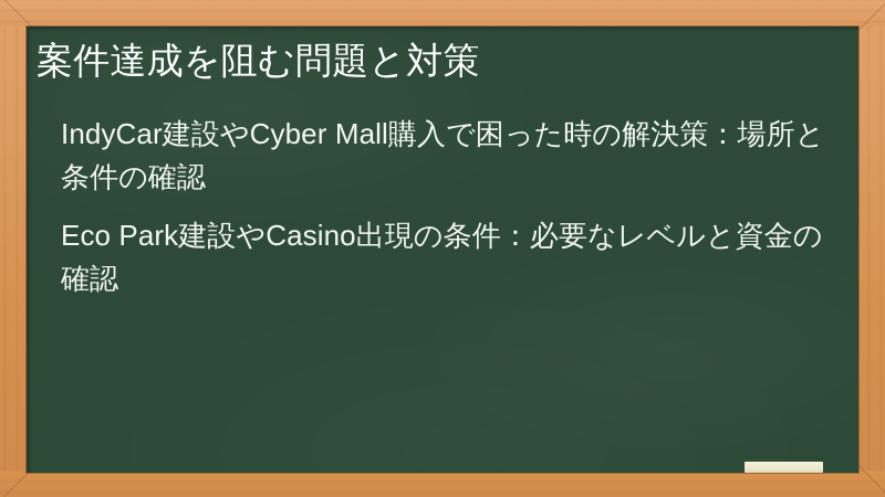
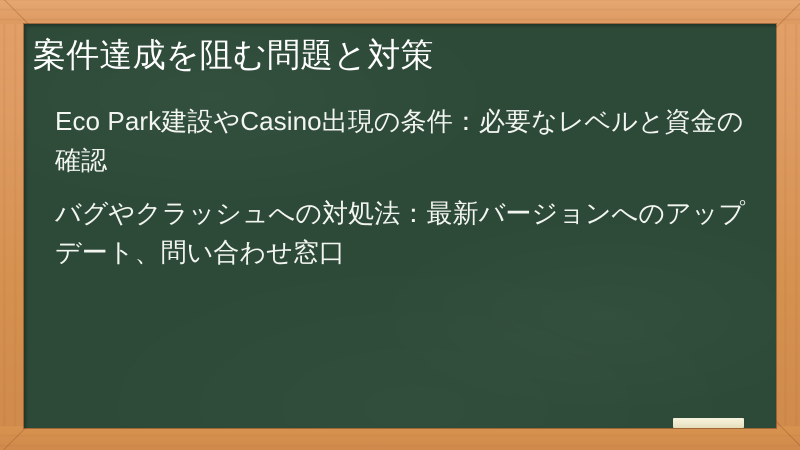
  案件達成を阻む問題と対策
- IndyCar建設やCyber Mall購入で困った時の解決策：場所と条件の確認
  Eco Park建設やCasino出現の条件：必要なレベルと資金の確認
+ バグやクラッシュへの対処法：最新バージョンへのアップデート、問い合わせ窓口
